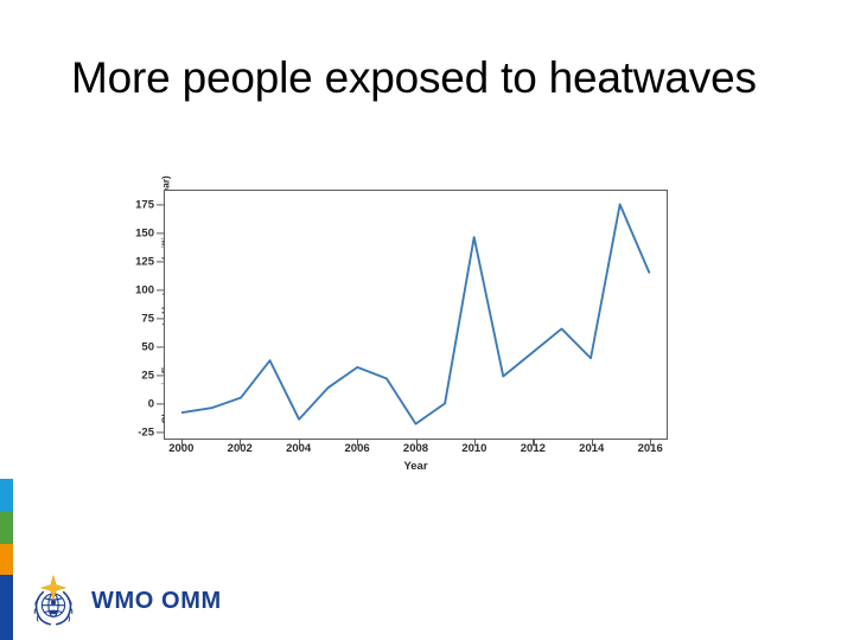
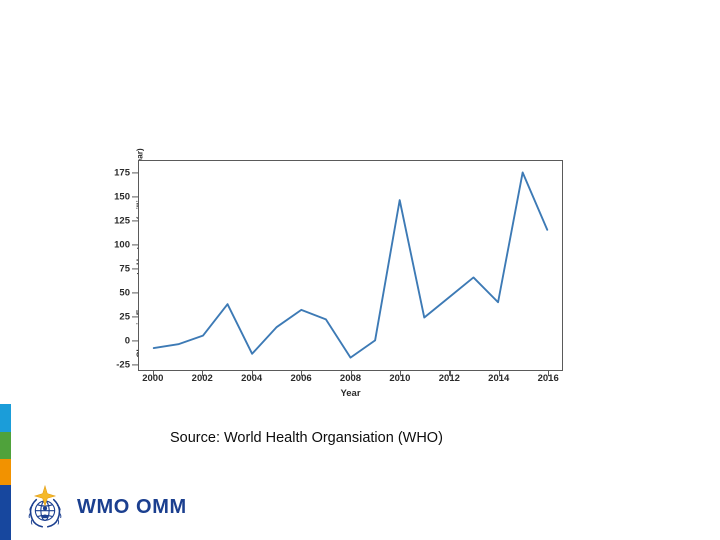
- More people exposed to heatwaves
  -25
  0
  25
  50
  75
  100
  125
  150
  175
  2000
  2002
  2004
  2006
  2008
  2010
  2012
  2014
  2016
  Year
+ Source: World Health Organsiation (WHO)
  WMO OMM
